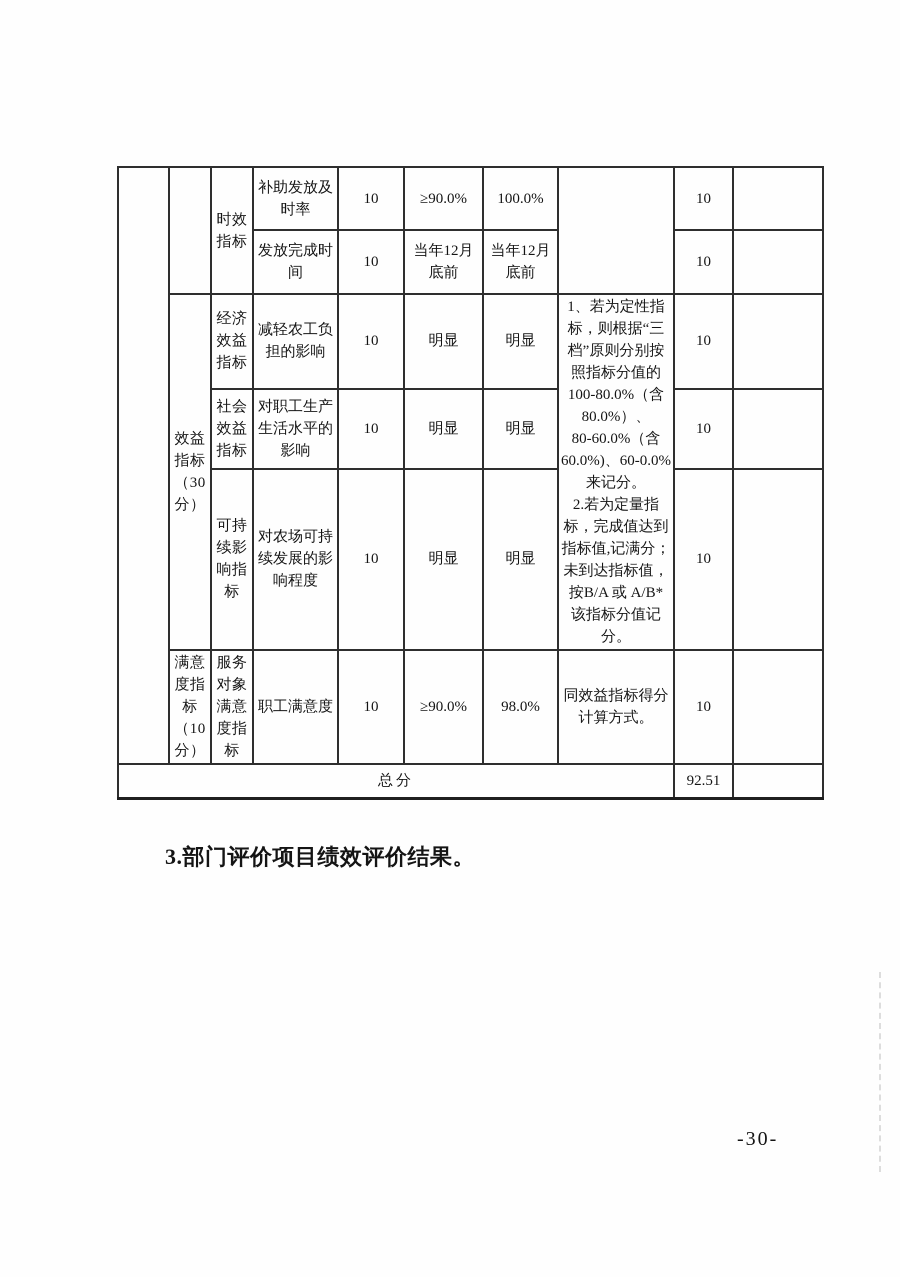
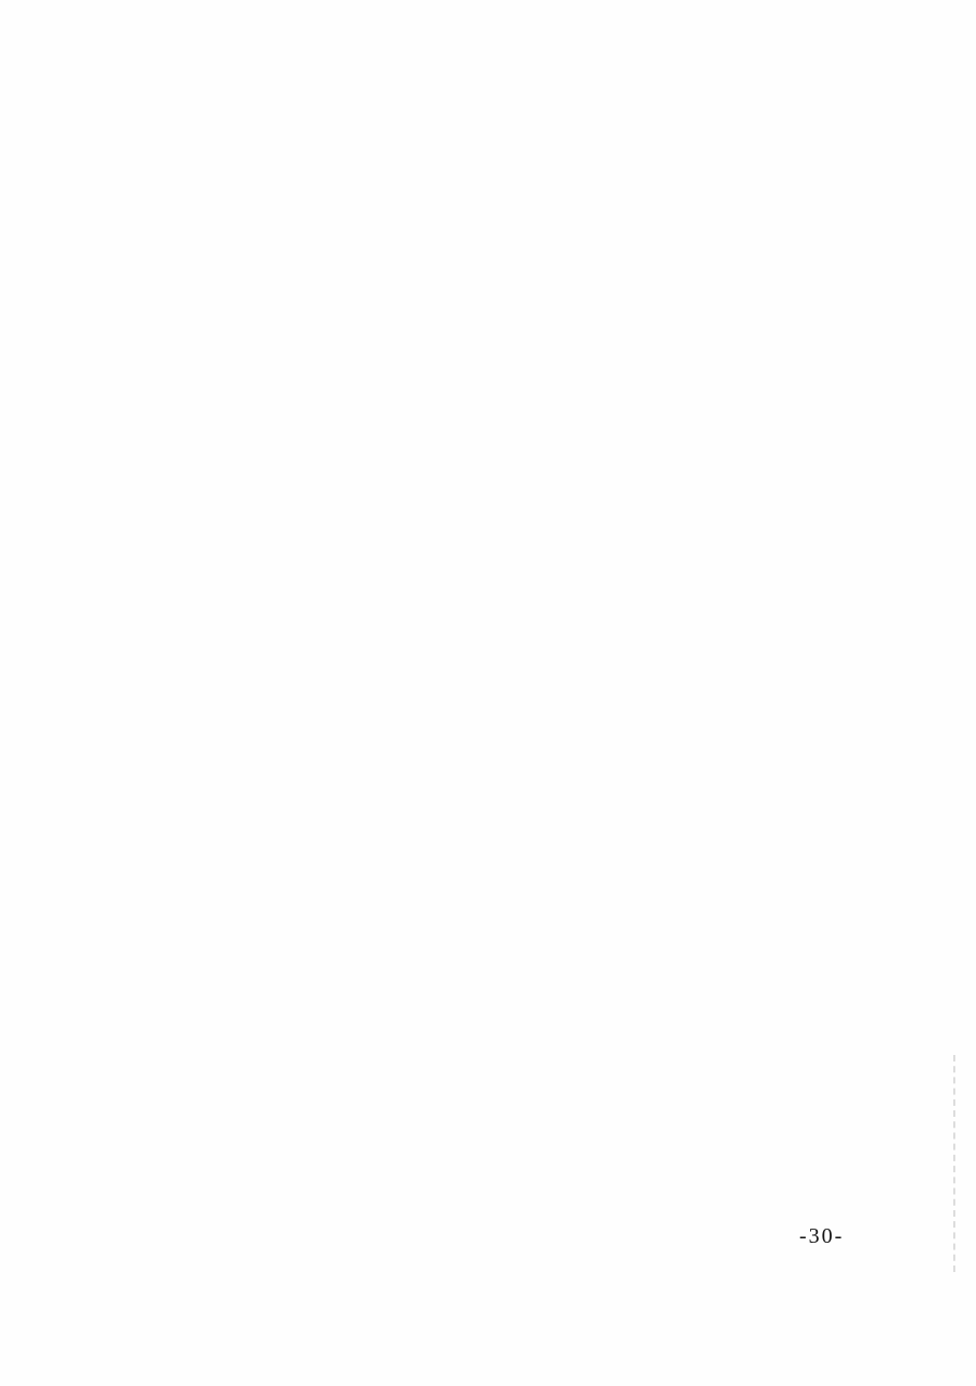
- 		时效 指标	补助发放及 时率	10	≥90.0%	100.0%		10
- 发放完成时 间	10	当年12月 底前	当年12月 底前	10
- 效益 指标 （30 分）	经济 效益 指标	减轻农工负 担的影响	10	明显	明显	1、若为定性指 标，则根据“三 档”原则分别按 照指标分值的 100-80.0%（含 80.0%）、 80-60.0%（含 60.0%)、60-0.0% 来记分。 2.若为定量指 标，完成值达到 指标值,记满分； 未到达指标值， 按B/A 或 A/B* 该指标分值记 分。	10
- 社会 效益 指标	对职工生产 生活水平的 影响	10	明显	明显	10
- 可持 续影 响指 标	对农场可持 续发展的影 响程度	10	明显	明显	10
- 满意 度指 标 （10 分）	服务 对象 满意 度指 标	职工满意度	10	≥90.0%	98.0%	同效益指标得分 计算方式。	10
- 总分	92.51
- 3.部门评价项目绩效评价结果。
  -30-
